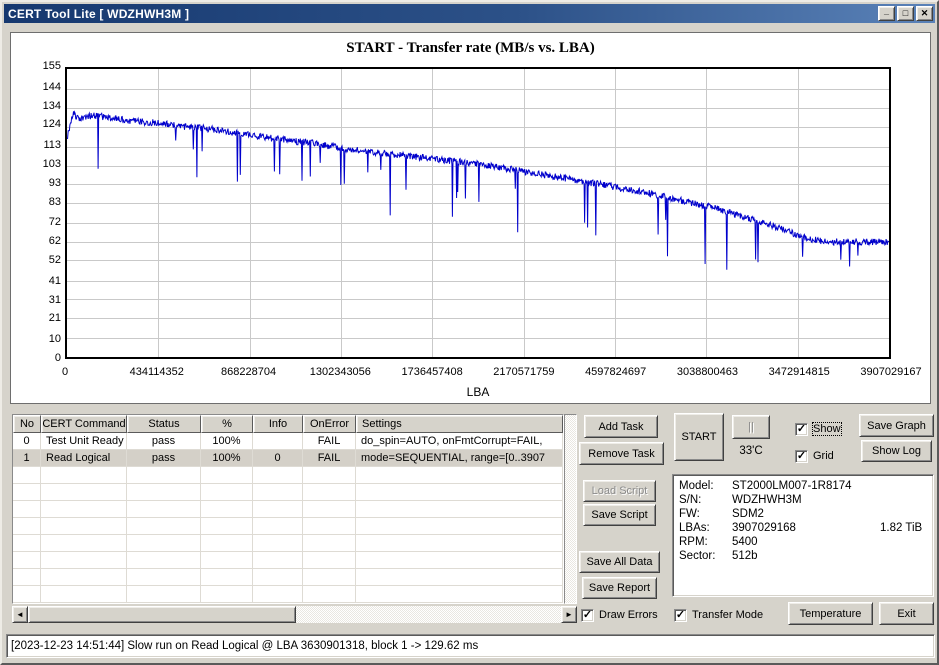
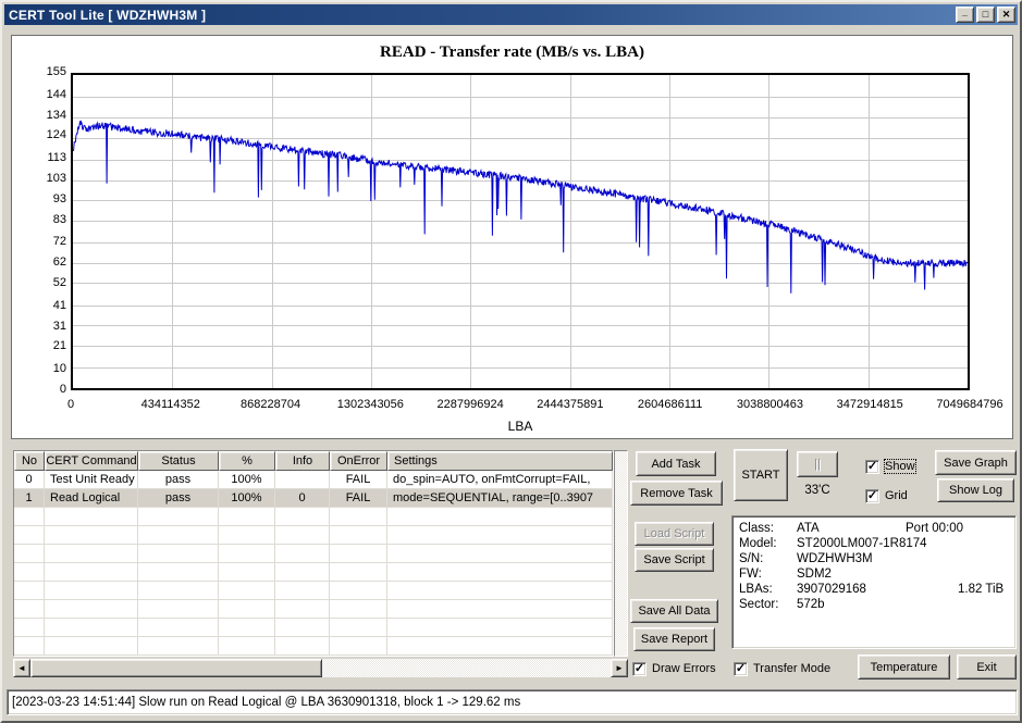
  CERT Tool Lite [ WDZHWH3M ]
  _
  □
  ✕
- START - Transfer rate (MB/s vs. LBA)
+ READ - Transfer rate (MB/s vs. LBA)
  155
  144
  134
  124
  113
  103
  93
  83
  72
  62
  52
  41
  31
  21
  10
  0
  0
  434114352
  868228704
  1302343056
- 1736457408
+ 2287996924
- 2170571759
+ 2444375891
- 4597824697
+ 2604686111
  3038800463
  3472914815
- 3907029167
+ 7049684796
  LBA
  No
  CERT Command
  Status
  %
  Info
  OnError
  Settings
  0
  Test Unit Ready
  pass
  100%
  FAIL
  do_spin=AUTO, onFmtCorrupt=FAIL,
  1
  Read Logical
  pass
  100%
  0
  FAIL
  mode=SEQUENTIAL, range=[0..3907
  ◄
  ►
  Add Task
  Remove Task
  START
  ||
  33'C
  ✓
  Show
  ✓
  Grid
  Save Graph
  Show Log
  Load Script
  Save Script
  Save All Data
  Save Report
+ Class:
+ ATA
+ Port 00:00
  Model:
  ST2000LM007-1R8174
  S/N:
  WDZHWH3M
  FW:
  SDM2
  LBAs:
  3907029168
  1.82 TiB
- RPM:
- 5400
  Sector:
- 512b
+ 572b
  ✓
  Draw Errors
  ✓
  Transfer Mode
  Temperature
  Exit
- [2023-12-23 14:51:44] Slow run on Read Logical @ LBA 3630901318, block 1 -> 129.62 ms
+ [2023-03-23 14:51:44] Slow run on Read Logical @ LBA 3630901318, block 1 -> 129.62 ms
